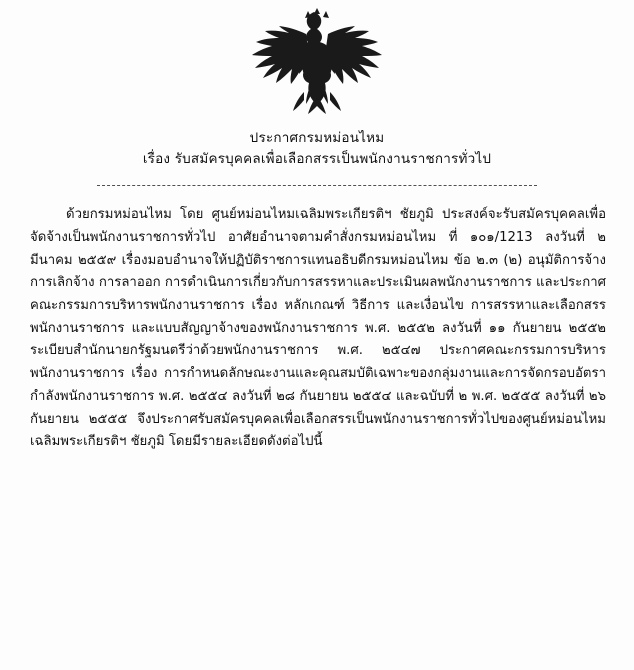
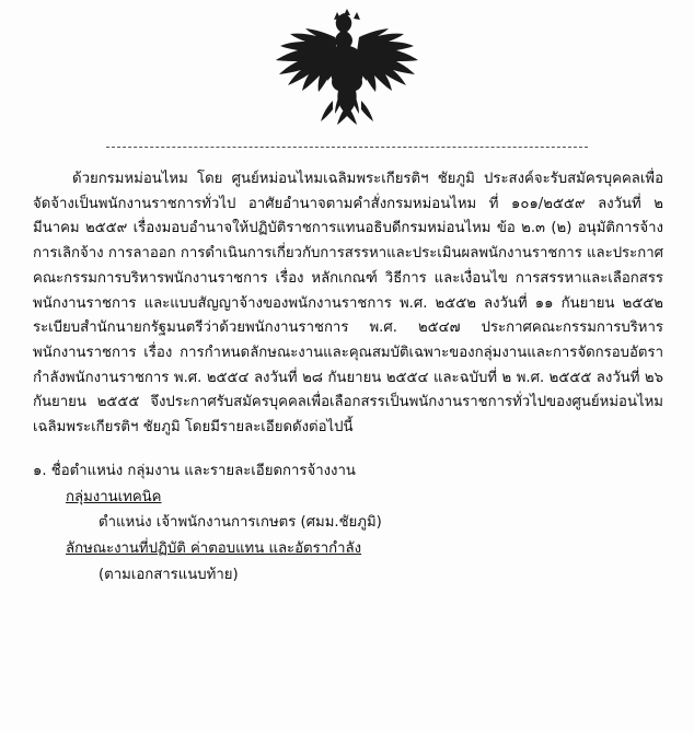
- ประกาศกรมหม่อนไหม
- เรื่อง รับสมัครบุคคลเพื่อเลือกสรรเป็นพนักงานราชการทั่วไป
- ด้วยกรมหม่อนไหม โดย ศูนย์หม่อนไหมเฉลิมพระเกียรติฯ ชัยภูมิ ประสงค์จะรับสมัครบุคคลเพื่อจัดจ้างเป็นพนักงานราชการทั่วไป อาศัยอำนาจตามคำสั่งกรมหม่อนไหม ที่ ๑๐๑/1213 ลงวันที่ ๒ มีนาคม ๒๕๕๙ เรื่องมอบอำนาจให้ปฏิบัติราชการแทนอธิบดีกรมหม่อนไหม ข้อ ๒.๓ (๒) อนุมัติการจ้าง การเลิกจ้าง การลาออก การดำเนินการเกี่ยวกับการสรรหาและประเมินผลพนักงานราชการ และประกาศคณะกรรมการบริหารพนักงานราชการ เรื่อง หลักเกณฑ์ วิธีการ และเงื่อนไข การสรรหาและเลือกสรรพนักงานราชการ และแบบสัญญาจ้างของพนักงานราชการ พ.ศ. ๒๕๕๒ ลงวันที่ ๑๑ กันยายน ๒๕๕๒ ระเบียบสำนักนายกรัฐมนตรีว่าด้วยพนักงานราชการ พ.ศ. ๒๕๔๗ ประกาศคณะกรรมการบริหารพนักงานราชการ เรื่อง การกำหนดลักษณะงานและคุณสมบัติเฉพาะของกลุ่มงานและการจัดกรอบอัตรากำลังพนักงานราชการ พ.ศ. ๒๕๕๔ ลงวันที่ ๒๘ กันยายน ๒๕๕๔ และฉบับที่ ๒ พ.ศ. ๒๕๕๕ ลงวันที่ ๒๖ กันยายน ๒๕๕๕ จึงประกาศรับสมัครบุคคลเพื่อเลือกสรรเป็นพนักงานราชการทั่วไปของศูนย์หม่อนไหมเฉลิมพระเกียรติฯ ชัยภูมิ โดยมีรายละเอียดดังต่อไปนี้
+ ด้วยกรมหม่อนไหม โดย ศูนย์หม่อนไหมเฉลิมพระเกียรติฯ ชัยภูมิ ประสงค์จะรับสมัครบุคคลเพื่อจัดจ้างเป็นพนักงานราชการทั่วไป อาศัยอำนาจตามคำสั่งกรมหม่อนไหม ที่ ๑๐๑/๒๕๕๙ ลงวันที่ ๒ มีนาคม ๒๕๕๙ เรื่องมอบอำนาจให้ปฏิบัติราชการแทนอธิบดีกรมหม่อนไหม ข้อ ๒.๓ (๒) อนุมัติการจ้าง การเลิกจ้าง การลาออก การดำเนินการเกี่ยวกับการสรรหาและประเมินผลพนักงานราชการ และประกาศคณะกรรมการบริหารพนักงานราชการ เรื่อง หลักเกณฑ์ วิธีการ และเงื่อนไข การสรรหาและเลือกสรรพนักงานราชการ และแบบสัญญาจ้างของพนักงานราชการ พ.ศ. ๒๕๕๒ ลงวันที่ ๑๑ กันยายน ๒๕๕๒ ระเบียบสำนักนายกรัฐมนตรีว่าด้วยพนักงานราชการ พ.ศ. ๒๕๔๗ ประกาศคณะกรรมการบริหารพนักงานราชการ เรื่อง การกำหนดลักษณะงานและคุณสมบัติเฉพาะของกลุ่มงานและการจัดกรอบอัตรากำลังพนักงานราชการ พ.ศ. ๒๕๕๔ ลงวันที่ ๒๘ กันยายน ๒๕๕๔ และฉบับที่ ๒ พ.ศ. ๒๕๕๕ ลงวันที่ ๒๖ กันยายน ๒๕๕๕ จึงประกาศรับสมัครบุคคลเพื่อเลือกสรรเป็นพนักงานราชการทั่วไปของศูนย์หม่อนไหมเฉลิมพระเกียรติฯ ชัยภูมิ โดยมีรายละเอียดดังต่อไปนี้
+ ๑. ชื่อตำแหน่ง กลุ่มงาน และรายละเอียดการจ้างงาน
+ กลุ่มงานเทคนิค
+ ตำแหน่ง เจ้าพนักงานการเกษตร (ศมม.ชัยภูมิ)
+ ลักษณะงานที่ปฏิบัติ ค่าตอบแทน และอัตรากำลัง
+ (ตามเอกสารแนบท้าย)
